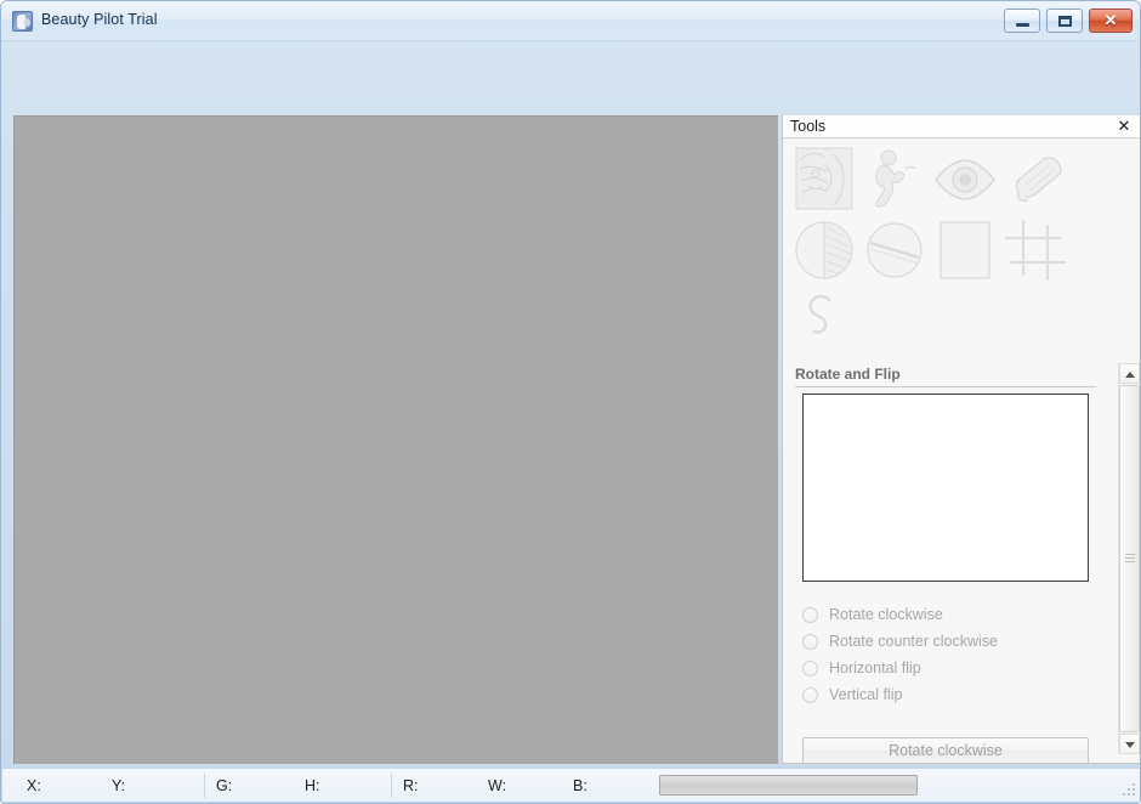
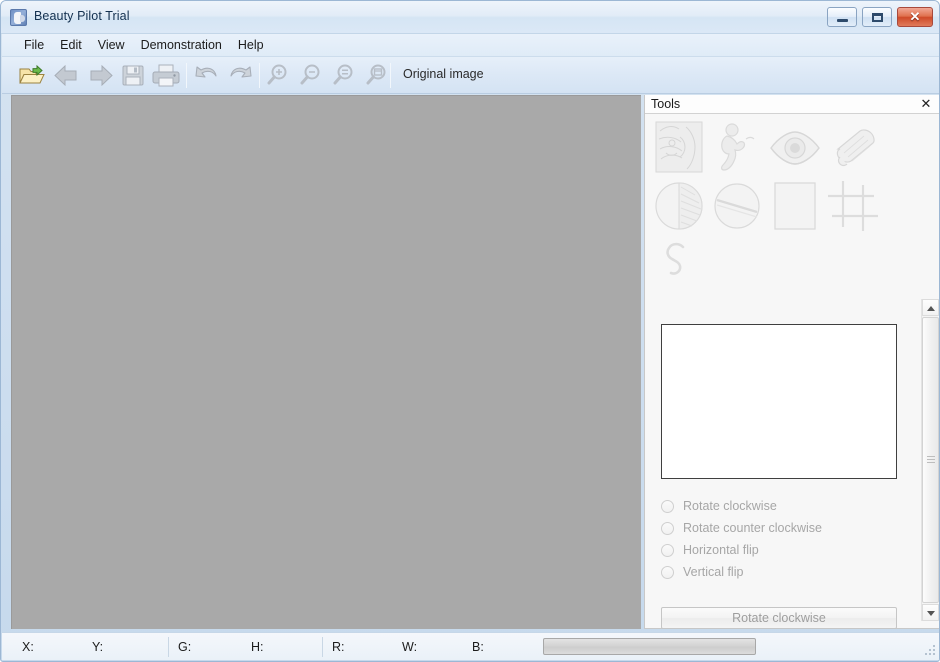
  Beauty Pilot Trial
  ✕
+ File
+ Edit
+ View
+ Demonstration
+ Help
+ Original image
  Tools
  ✕
- Rotate and Flip
  Rotate clockwise
  Rotate counter clockwise
  Horizontal flip
  Vertical flip
  Rotate clockwise
  X:
  Y:
  G:
  H:
  R:
  W:
  B:
